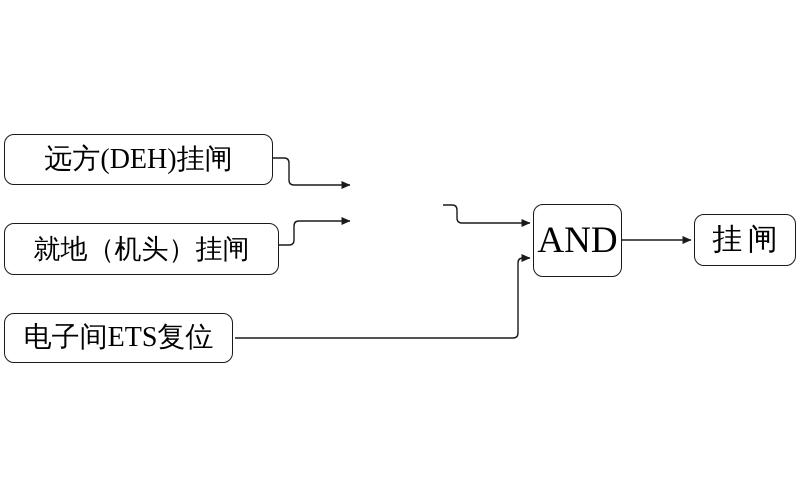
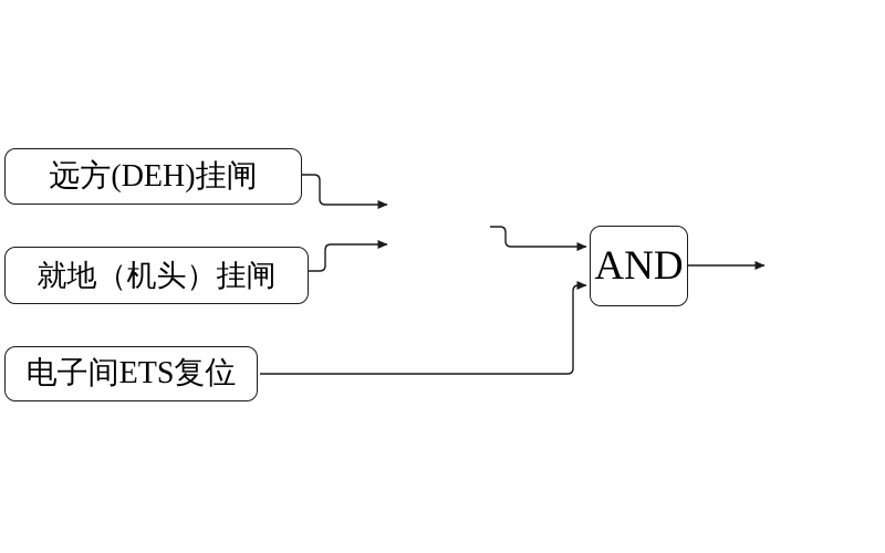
  远方(DEH)挂闸
  就地（机头）挂闸
  电子间ETS复位
  AND
- 挂闸
